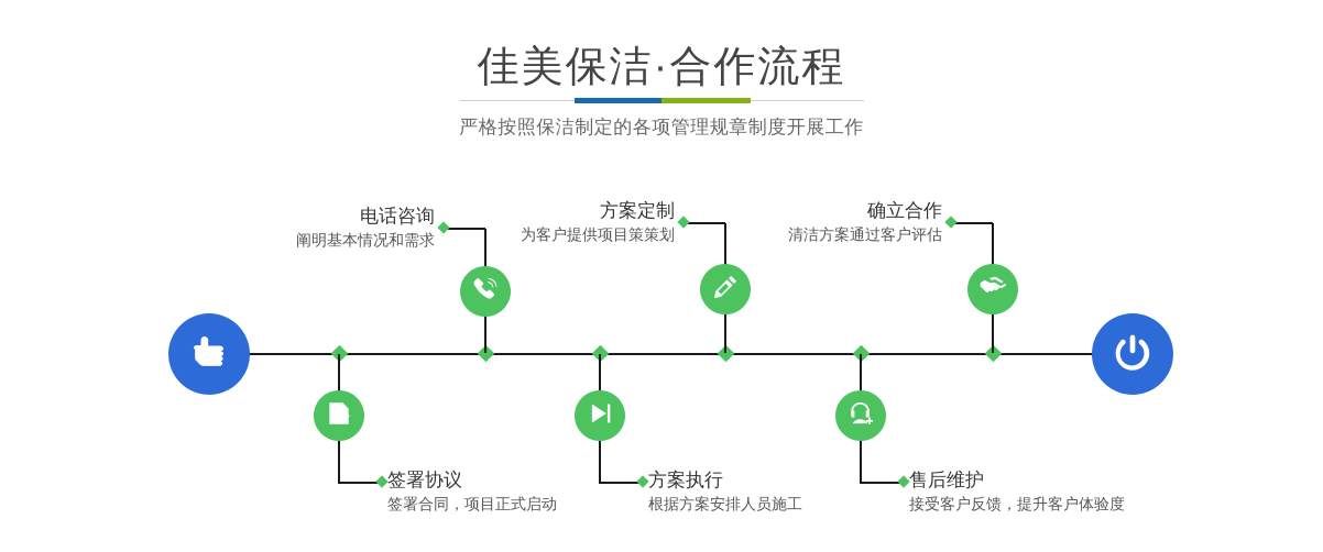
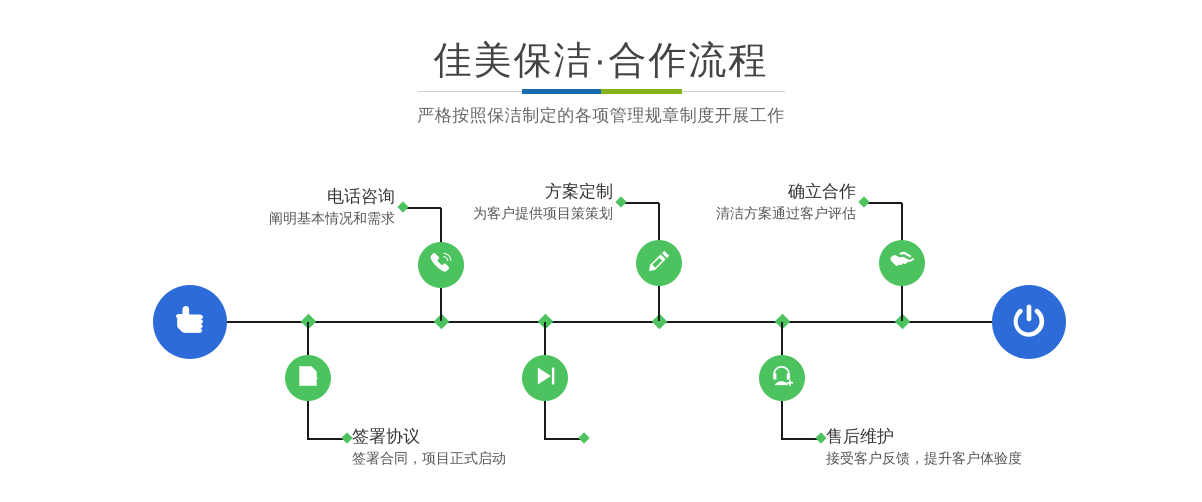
  佳美保洁·合作流程
  严格按照保洁制定的各项管理规章制度开展工作
  电话咨询
  阐明基本情况和需求
  签署协议
  签署合同，项目正式启动
  方案定制
  为客户提供项目策策划
- 方案执行
- 根据方案安排人员施工
  确立合作
  清洁方案通过客户评估
  售后维护
  接受客户反馈，提升客户体验度
